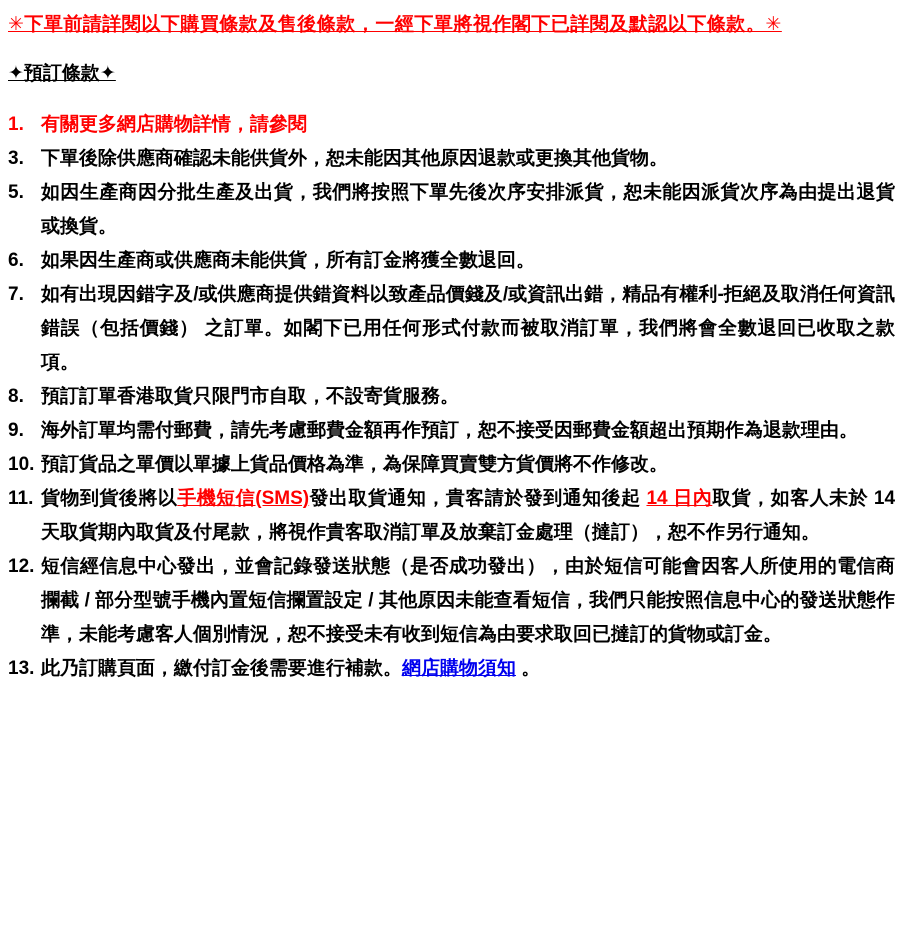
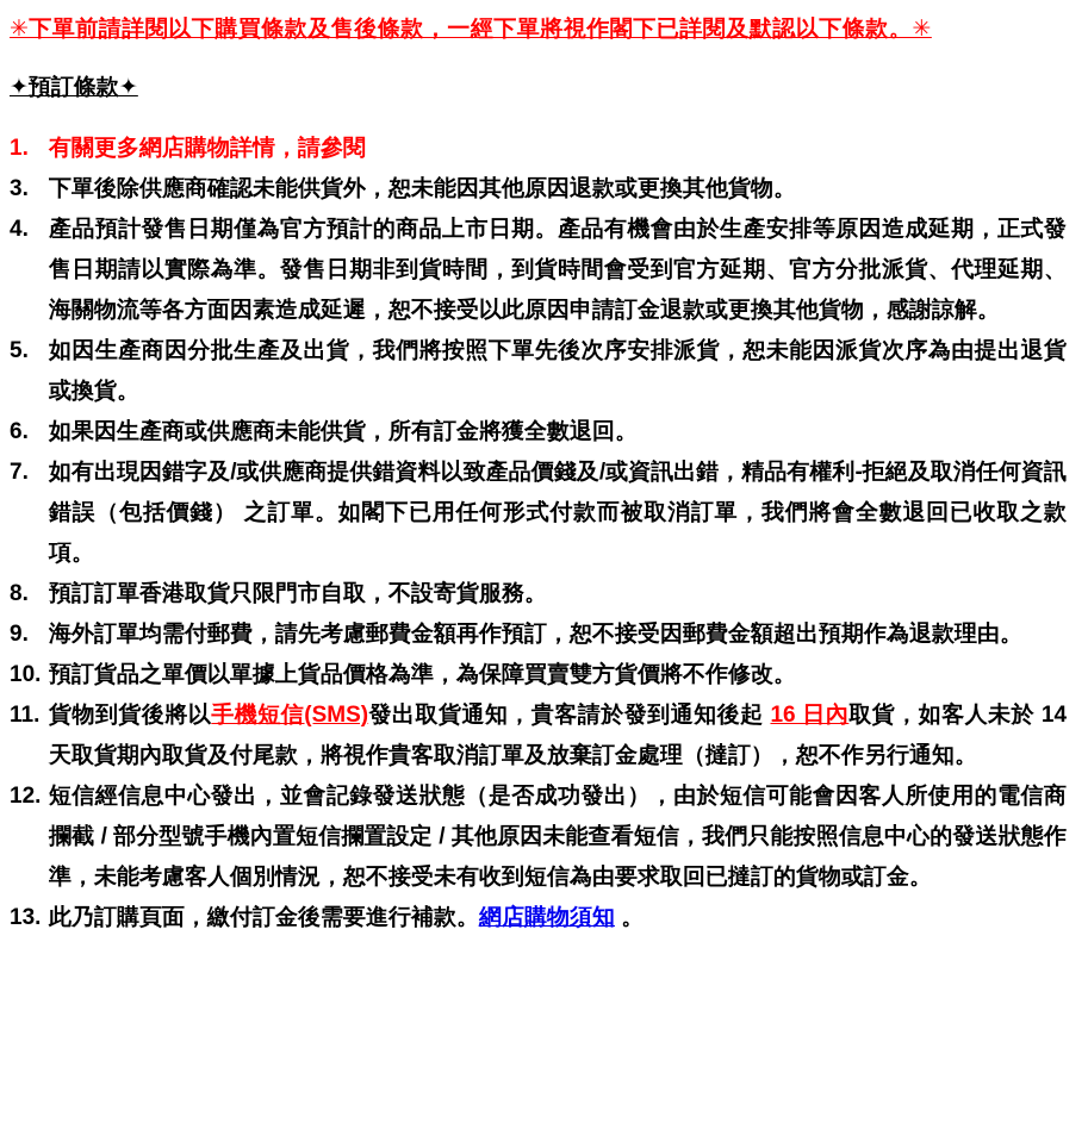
  ✳下單前請詳閱以下購買條款及售後條款，一經下單將視作閣下已詳閱及默認以下條款。✳
  ✦預訂條款✦
  1.
  有關更多網店購物詳情，請參閱
  3.
  下單後除供應商確認未能供貨外，恕未能因其他原因退款或更換其他貨物。
+ 4.
+ 產品預計發售日期僅為官方預計的商品上市日期。產品有機會由於生產安排等原因造成延期，正式發售日期請以實際為準。發售日期非到貨時間，到貨時間會受到官方延期、官方分批派貨、代理延期、海關物流等各方面因素造成延遲，恕不接受以此原因申請訂金退款或更換其他貨物，感謝諒解。
  5.
  如因生產商因分批生產及出貨，我們將按照下單先後次序安排派貨，恕未能因派貨次序為由提出退貨或換貨。
  6.
  如果因生產商或供應商未能供貨，所有訂金將獲全數退回。
  7.
  如有出現因錯字及/或供應商提供錯資料以致產品價錢及/或資訊出錯，精品有權利-拒絕及取消任何資訊錯誤（包括價錢） 之訂單。如閣下已用任何形式付款而被取消訂單，我們將會全數退回已收取之款項。
  8.
  預訂訂單香港取貨只限門市自取，不設寄貨服務。
  9.
  海外訂單均需付郵費，請先考慮郵費金額再作預訂，恕不接受因郵費金額超出預期作為退款理由。
  10.
  預訂貨品之單價以單據上貨品價格為準，為保障買賣雙方貨價將不作修改。
  11.
- 貨物到貨後將以手機短信(SMS)發出取貨通知，貴客請於發到通知後起 14 日內取貨，如客人未於 14 天取貨期內取貨及付尾款，將視作貴客取消訂單及放棄訂金處理（撻訂），恕不作另行通知。
+ 貨物到貨後將以手機短信(SMS)發出取貨通知，貴客請於發到通知後起 16 日內取貨，如客人未於 14 天取貨期內取貨及付尾款，將視作貴客取消訂單及放棄訂金處理（撻訂），恕不作另行通知。
  12.
  短信經信息中心發出，並會記錄發送狀態（是否成功發出），由於短信可能會因客人所使用的電信商攔截 / 部分型號手機內置短信攔置設定 / 其他原因未能查看短信，我們只能按照信息中心的發送狀態作準，未能考慮客人個別情況，恕不接受未有收到短信為由要求取回已撻訂的貨物或訂金。
  13.
  此乃訂購頁面，繳付訂金後需要進行補款。網店購物須知 。
